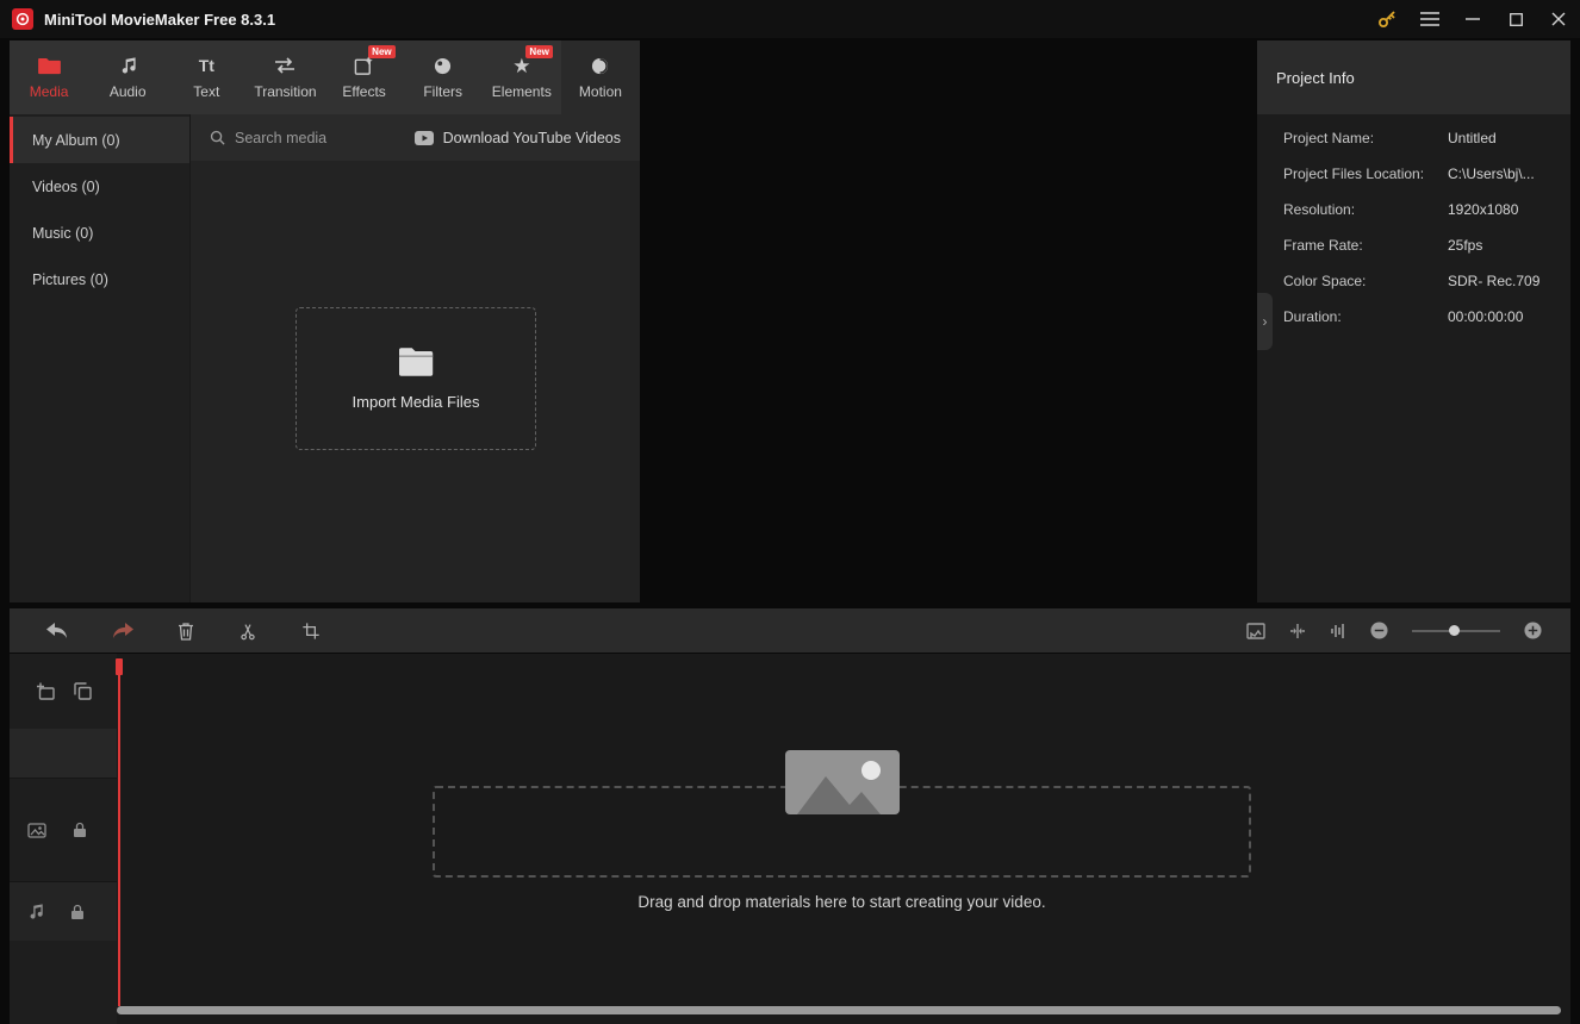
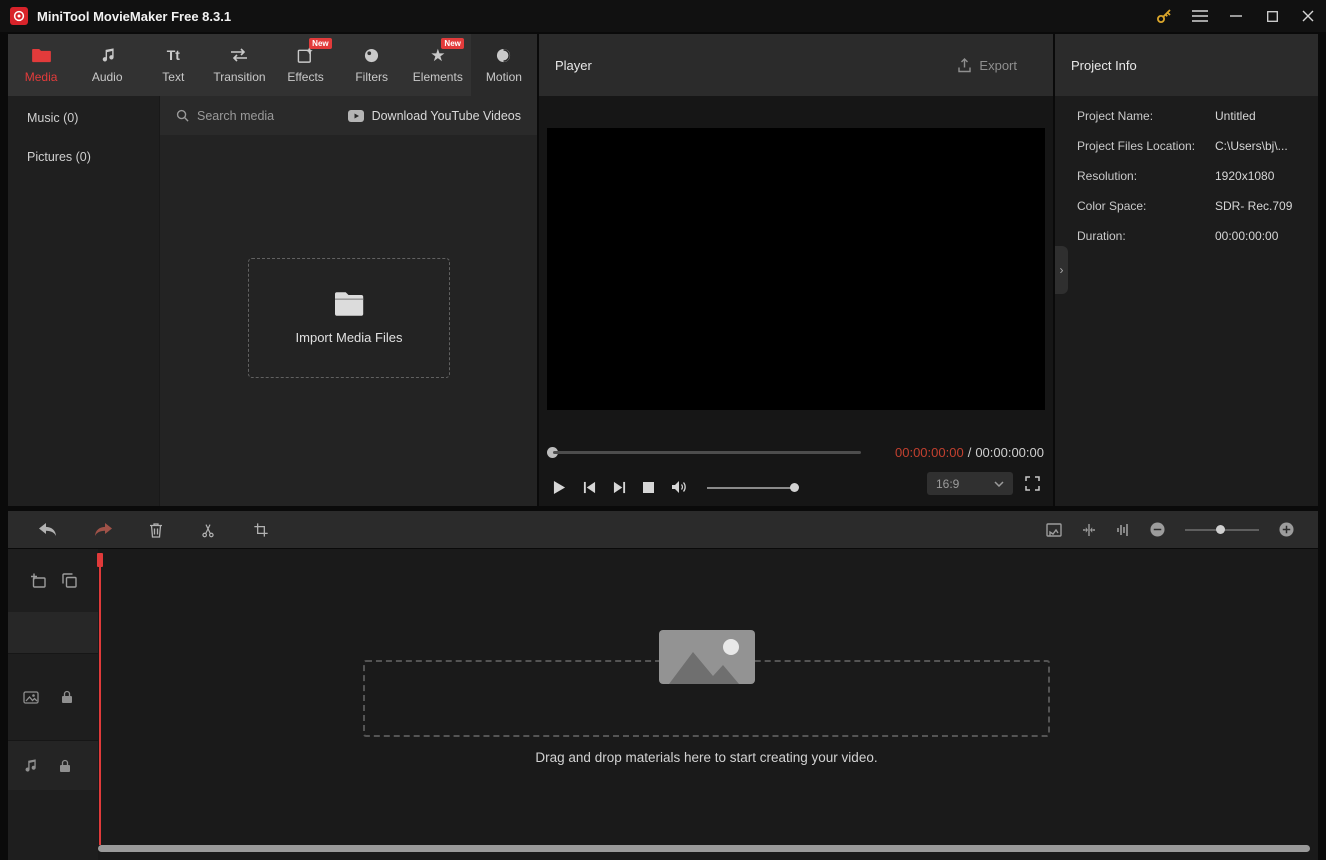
  MiniTool MovieMaker Free 8.3.1
  Media
  Audio
  Tt
  Text
  Transition
  New
  Effects
  Filters
  New
  ★
  Elements
  Motion
- My Album (0)
- Videos (0)
  Music (0)
  Pictures (0)
  Search media
  Download YouTube Videos
  Import Media Files
+ Player
+ Export
+ 00:00:00:00 / 00:00:00:00
+ 16:9
  Project Info
  Project Name:
  Untitled
  Project Files Location:
  C:\Users\bj\...
  Resolution:
  1920x1080
- Frame Rate:
- 25fps
  Color Space:
  SDR- Rec.709
  Duration:
  00:00:00:00
  ›
  Drag and drop materials here to start creating your video.
